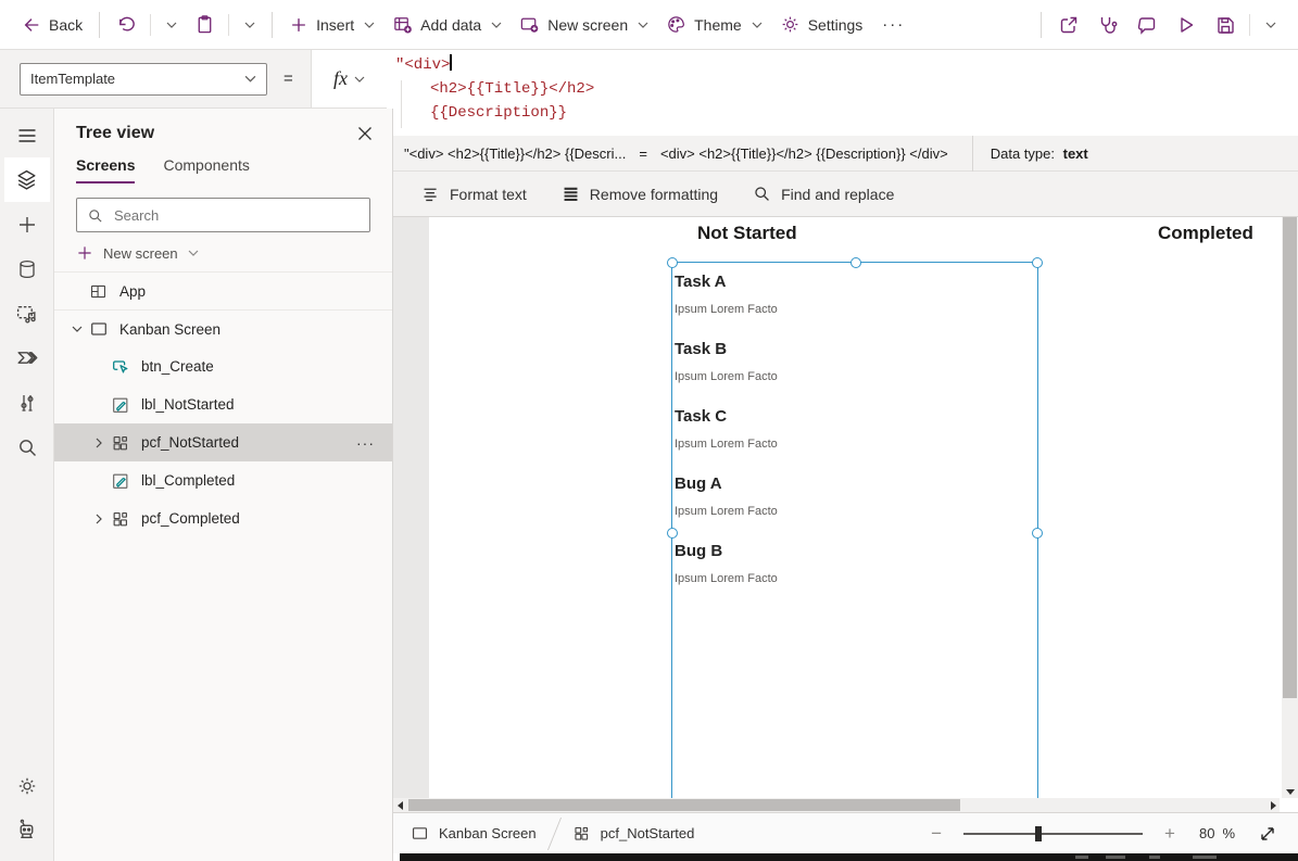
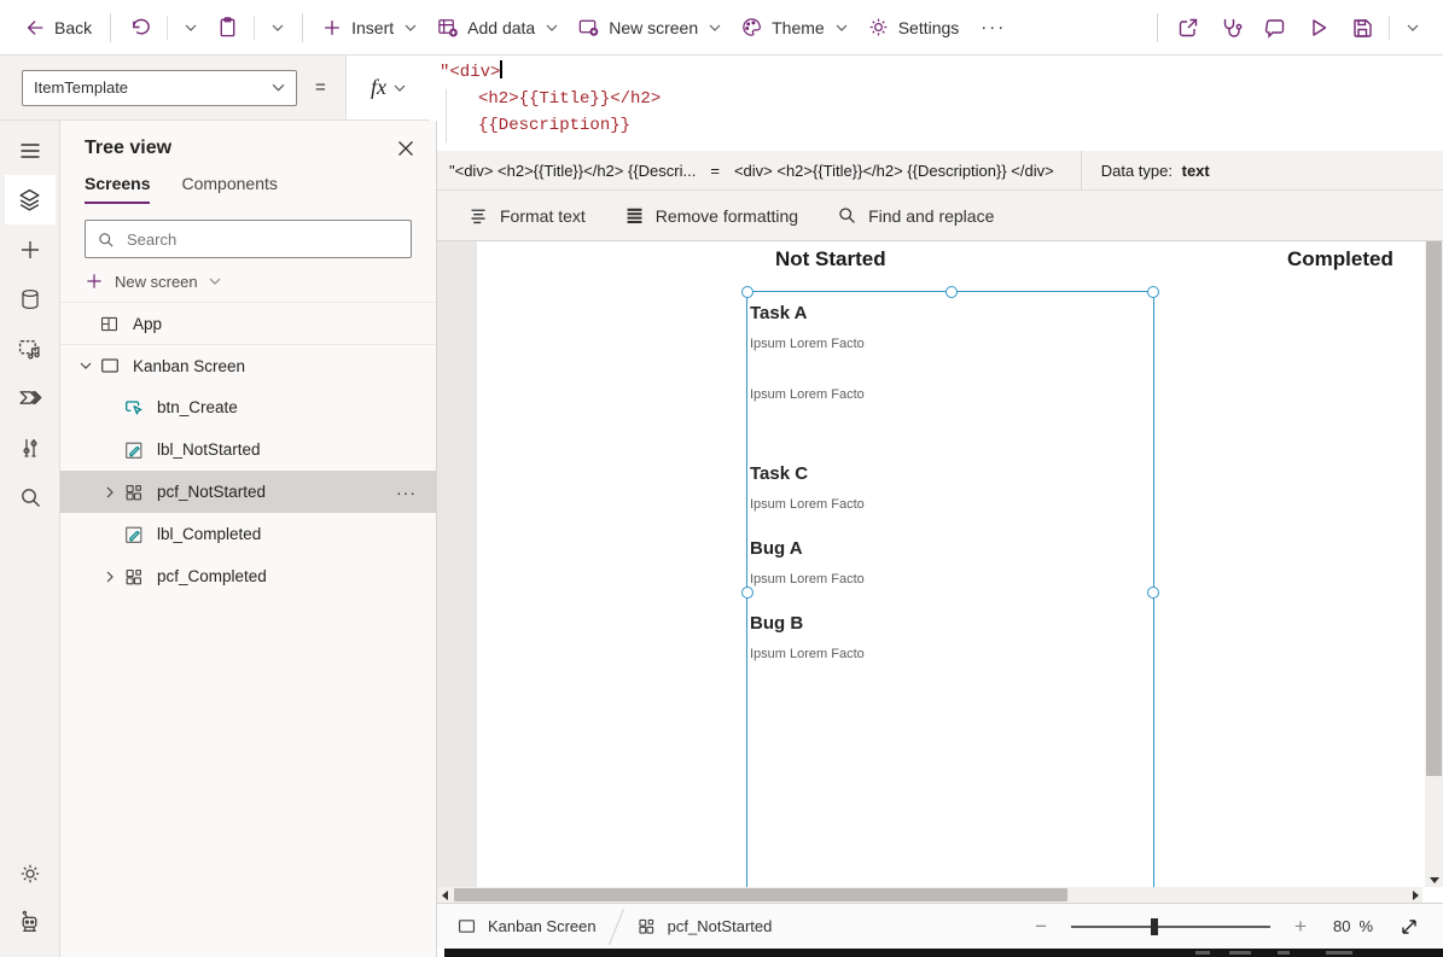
  Back
  Insert
  Add data
  New screen
  Theme
  Settings
  ···
  ItemTemplate
  =
  fx
  "<div>
  <h2>{{Title}}</h2>
  {{Description}}
  "<div> <h2>{{Title}}</h2> {{Descri...
  =
  <div> <h2>{{Title}}</h2> {{Description}} </div>
  Data type: text
  Format text
  Remove formatting
  Find and replace
  Tree view
  Screens
  Components
  Search
  New screen
  App
  Kanban Screen
  btn_Create
  lbl_NotStarted
  pcf_NotStarted
  ···
  lbl_Completed
  pcf_Completed
  Not Started
  Completed
  Task A
  Ipsum Lorem Facto
- Task B
  Ipsum Lorem Facto
  Task C
  Ipsum Lorem Facto
  Bug A
  Ipsum Lorem Facto
  Bug B
  Ipsum Lorem Facto
  Kanban Screen
  pcf_NotStarted
  −
  +
  80
  %
